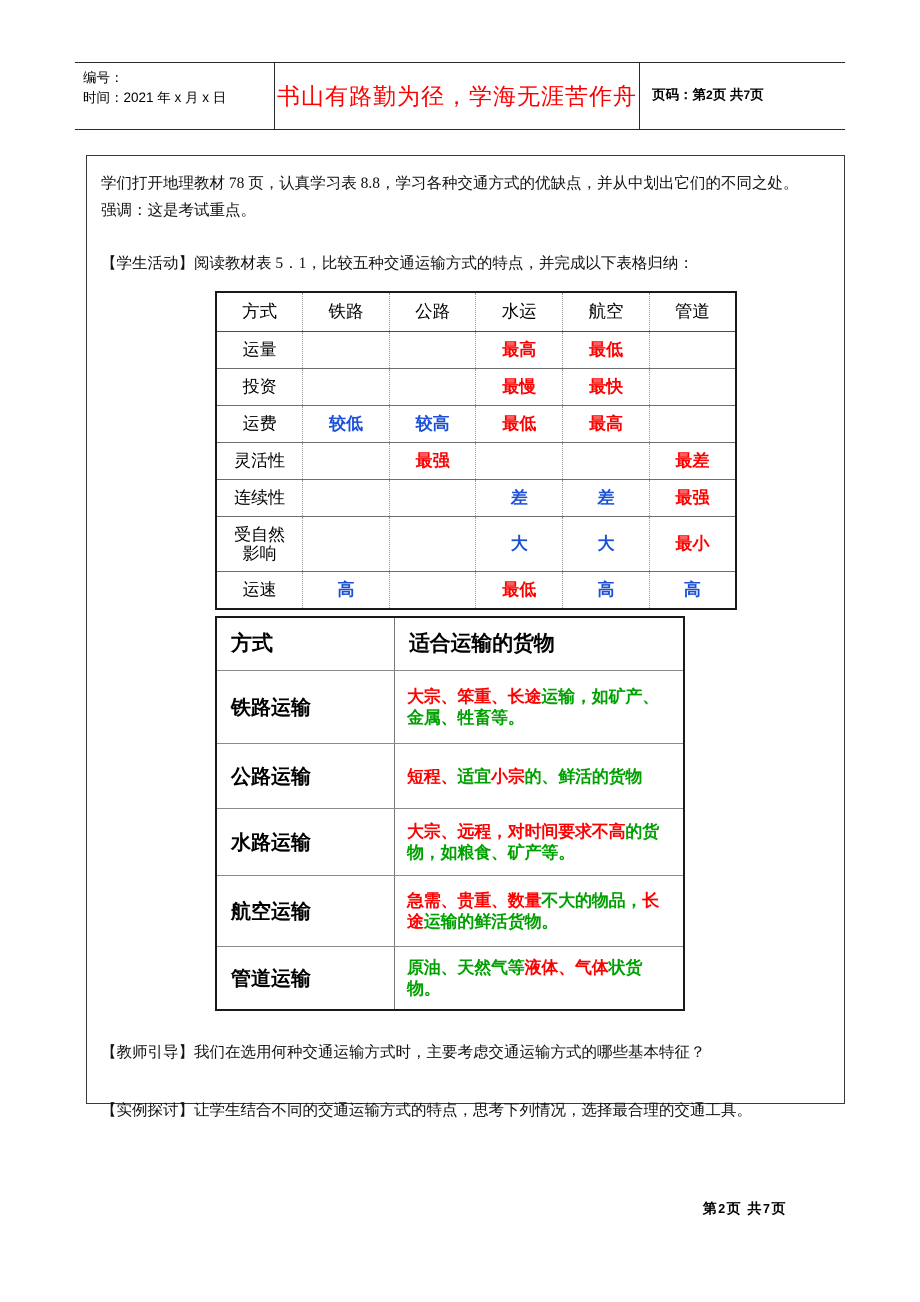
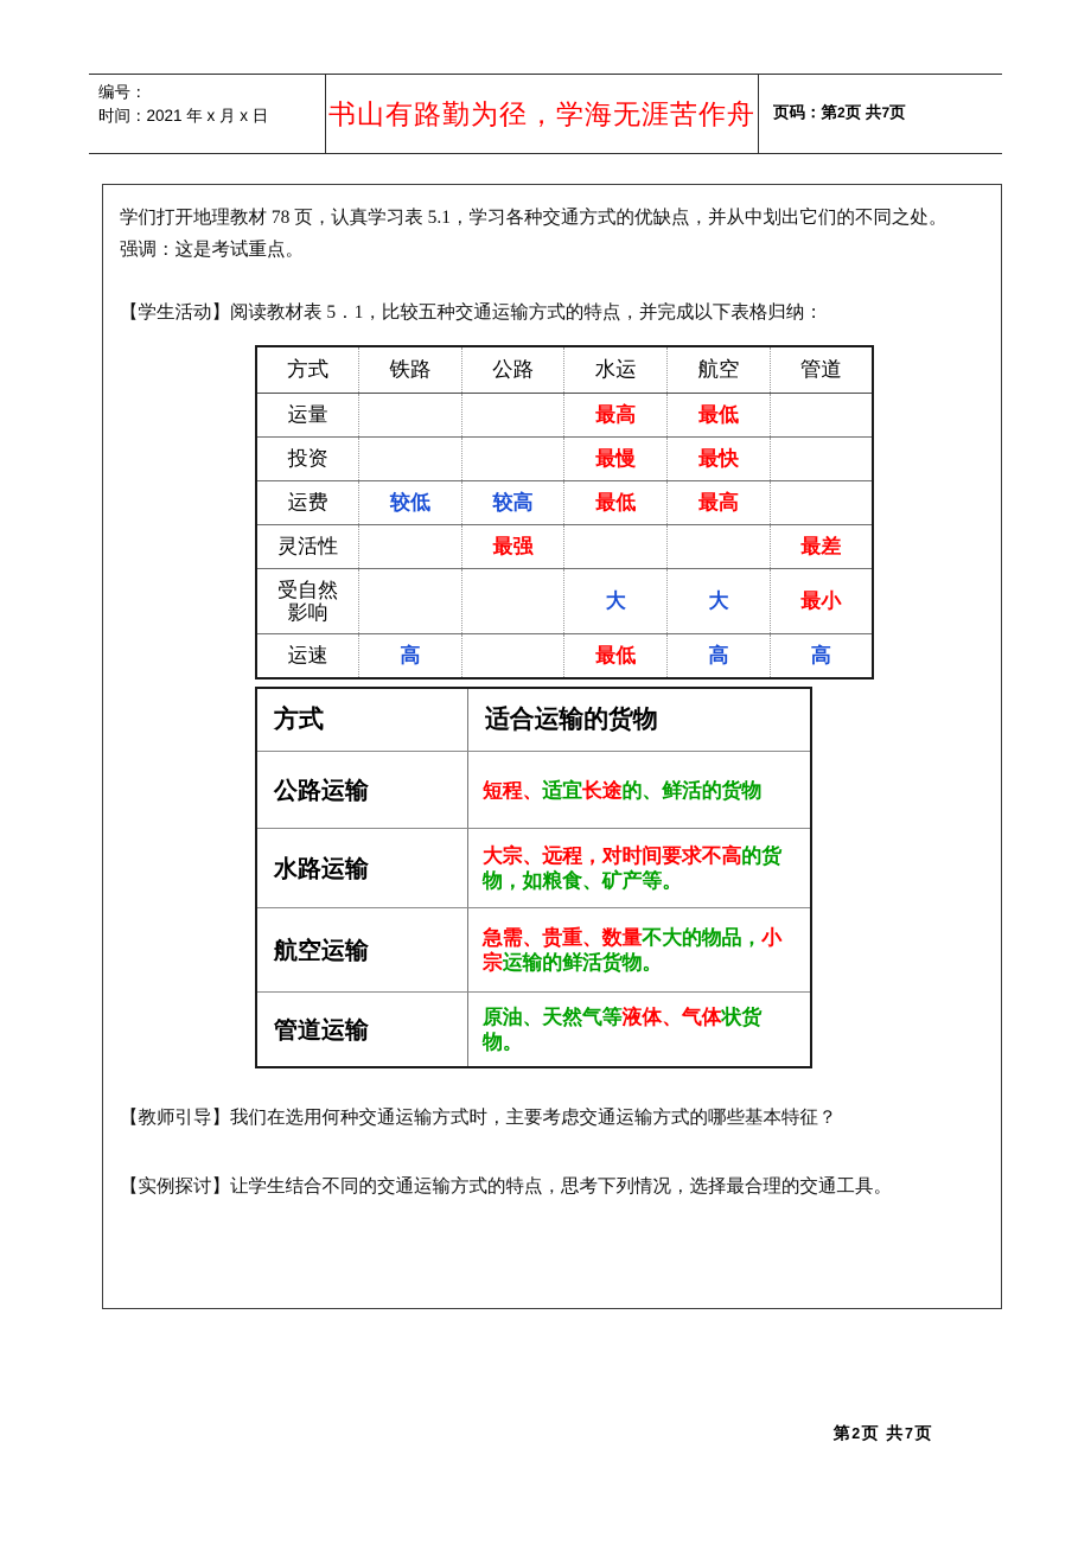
  编号：
  时间：2021 年 x 月 x 日
  书山有路勤为径，学海无涯苦作舟
  页码：第2页 共7页
- 学们打开地理教材 78 页，认真学习表 8.8，学习各种交通方式的优缺点，并从中划出它们的不同之处。
+ 学们打开地理教材 78 页，认真学习表 5.1，学习各种交通方式的优缺点，并从中划出它们的不同之处。
  强调：这是考试重点。
  【学生活动】阅读教材表 5．1，比较五种交通运输方式的特点，并完成以下表格归纳：
  方式	铁路	公路	水运	航空	管道
  运量			最高	最低
  投资			最慢	最快
  运费	较低	较高	最低	最高
  灵活性		最强			最差
- 连续性			差	差	最强
  受自然 影响			大	大	最小
  运速	高		最低	高	高
  方式	适合运输的货物
- 铁路运输	大宗、笨重、长途运输，如矿产、金属、牲畜等。
- 公路运输	短程、适宜小宗的、鲜活的货物
+ 公路运输	短程、适宜长途的、鲜活的货物
  水路运输	大宗、远程，对时间要求不高的货物，如粮食、矿产等。
- 航空运输	急需、贵重、数量不大的物品，长途运输的鲜活货物。
+ 航空运输	急需、贵重、数量不大的物品，小宗运输的鲜活货物。
  管道运输	原油、天然气等液体、气体状货物。
  【教师引导】我们在选用何种交通运输方式时，主要考虑交通运输方式的哪些基本特征？
  【实例探讨】让学生结合不同的交通运输方式的特点，思考下列情况，选择最合理的交通工具。
  第2页 共7页
